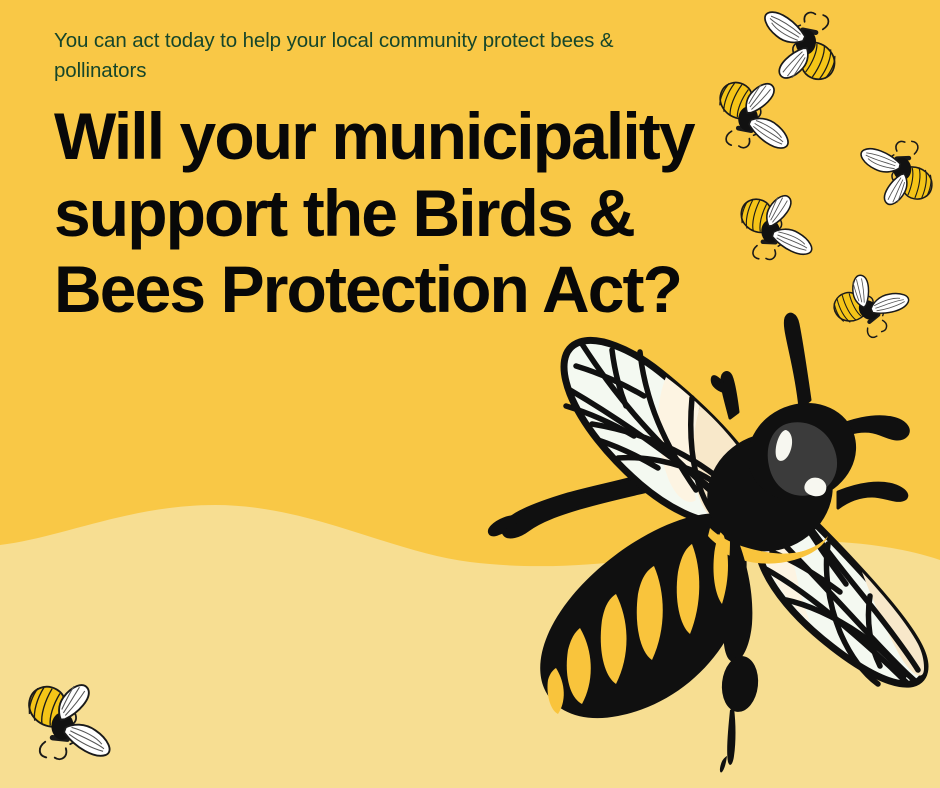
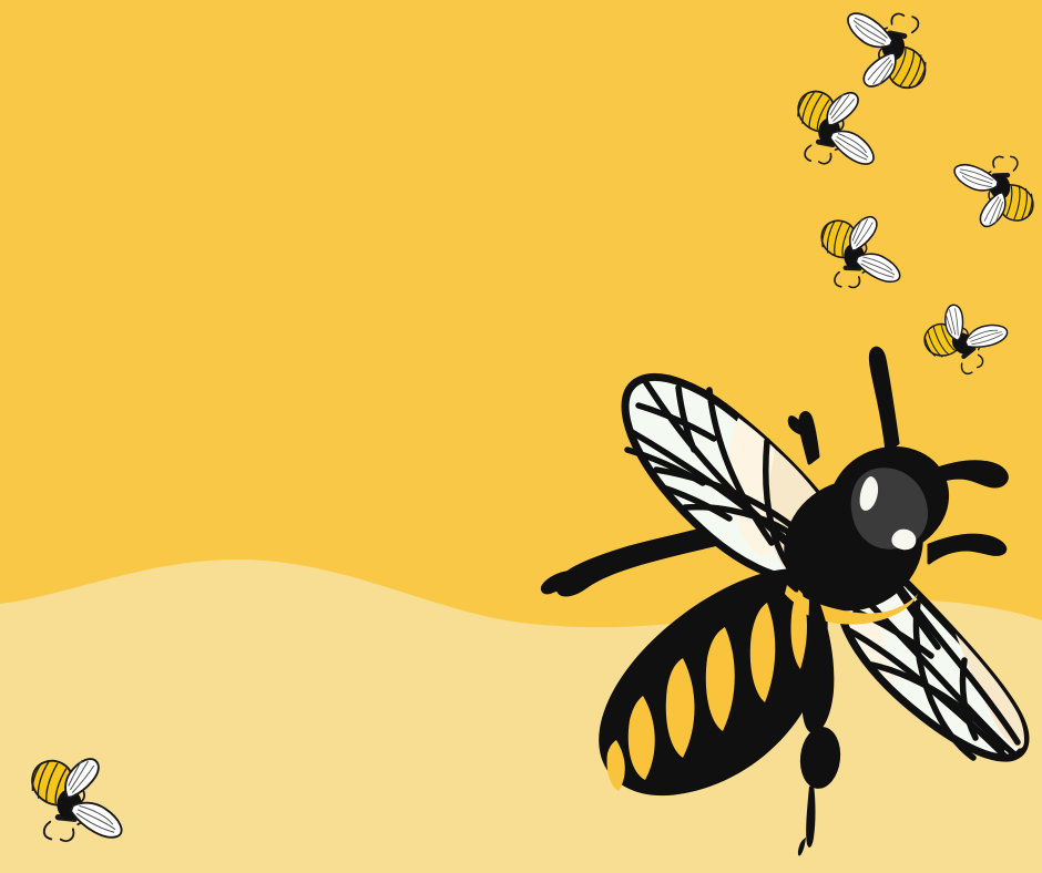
- You can act today to help your local community protect bees & pollinators
- Will your municipality support the Birds & Bees Protection Act?
